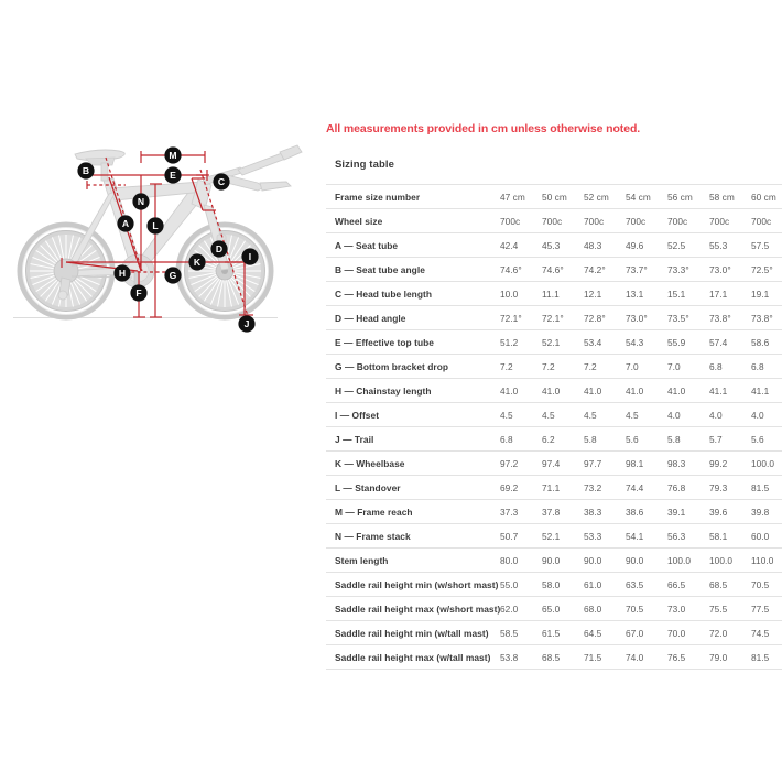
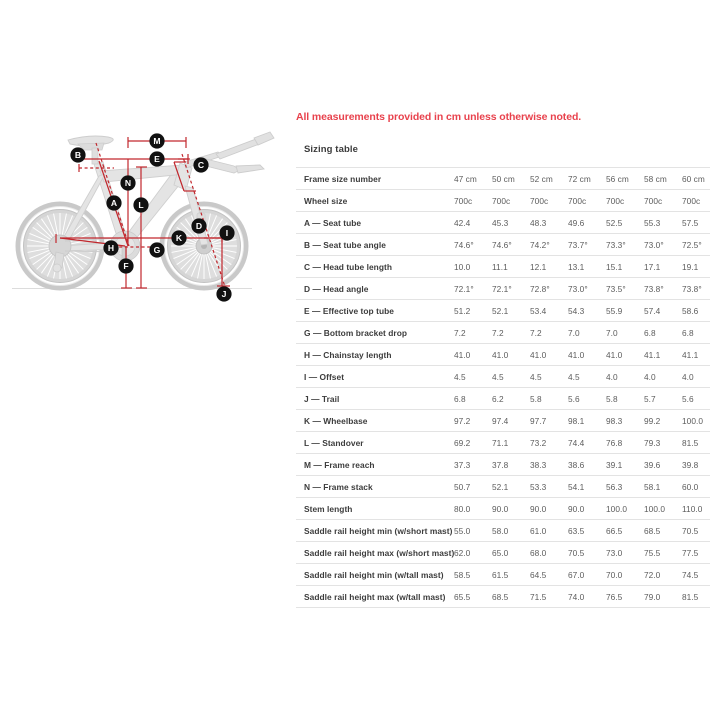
  M
  E
  B
  C
  N
  A
  L
  D
  I
  K
  H
  G
  F
  J
  All measurements provided in cm unless otherwise noted.
  Sizing table
- Frame size number	47 cm	50 cm	52 cm	54 cm	56 cm	58 cm	60 cm
+ Frame size number	47 cm	50 cm	52 cm	72 cm	56 cm	58 cm	60 cm
  Wheel size	700c	700c	700c	700c	700c	700c	700c
  A — Seat tube	42.4	45.3	48.3	49.6	52.5	55.3	57.5
  B — Seat tube angle	74.6°	74.6°	74.2°	73.7°	73.3°	73.0°	72.5°
  C — Head tube length	10.0	11.1	12.1	13.1	15.1	17.1	19.1
  D — Head angle	72.1°	72.1°	72.8°	73.0°	73.5°	73.8°	73.8°
  E — Effective top tube	51.2	52.1	53.4	54.3	55.9	57.4	58.6
  G — Bottom bracket drop	7.2	7.2	7.2	7.0	7.0	6.8	6.8
  H — Chainstay length	41.0	41.0	41.0	41.0	41.0	41.1	41.1
  I — Offset	4.5	4.5	4.5	4.5	4.0	4.0	4.0
  J — Trail	6.8	6.2	5.8	5.6	5.8	5.7	5.6
  K — Wheelbase	97.2	97.4	97.7	98.1	98.3	99.2	100.0
  L — Standover	69.2	71.1	73.2	74.4	76.8	79.3	81.5
  M — Frame reach	37.3	37.8	38.3	38.6	39.1	39.6	39.8
  N — Frame stack	50.7	52.1	53.3	54.1	56.3	58.1	60.0
  Stem length	80.0	90.0	90.0	90.0	100.0	100.0	110.0
  Saddle rail height min (w/short mast)	55.0	58.0	61.0	63.5	66.5	68.5	70.5
  Saddle rail height max (w/short mast)	62.0	65.0	68.0	70.5	73.0	75.5	77.5
  Saddle rail height min (w/tall mast)	58.5	61.5	64.5	67.0	70.0	72.0	74.5
- Saddle rail height max (w/tall mast)	53.8	68.5	71.5	74.0	76.5	79.0	81.5
+ Saddle rail height max (w/tall mast)	65.5	68.5	71.5	74.0	76.5	79.0	81.5
